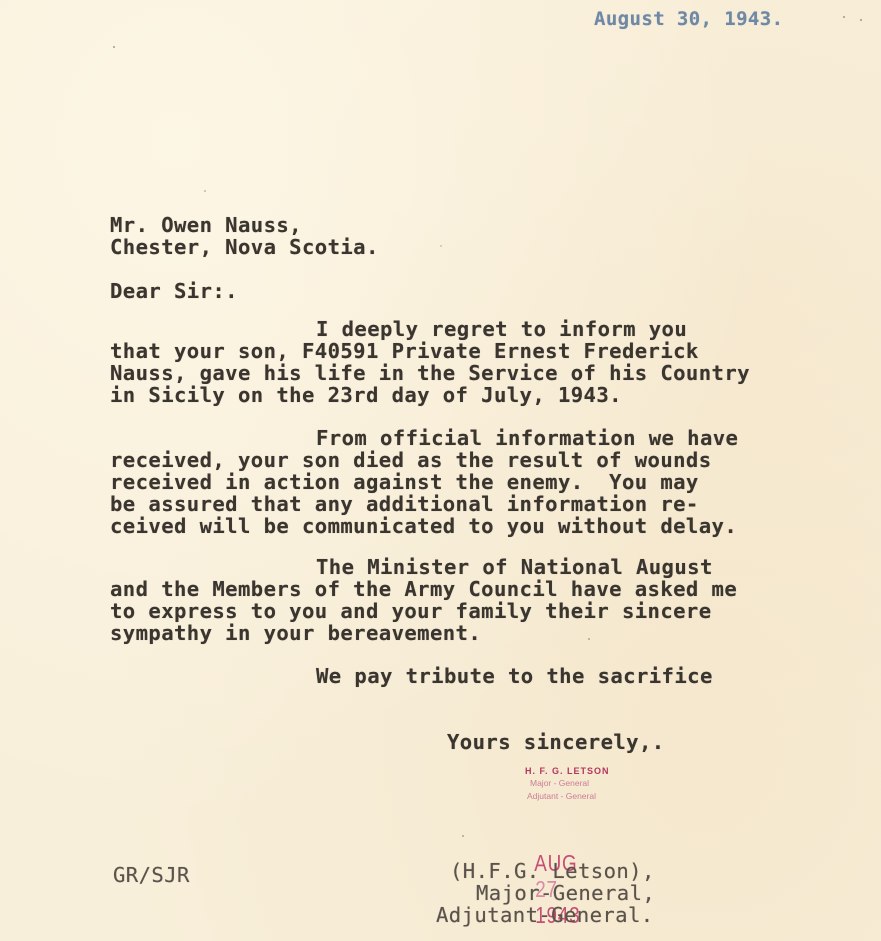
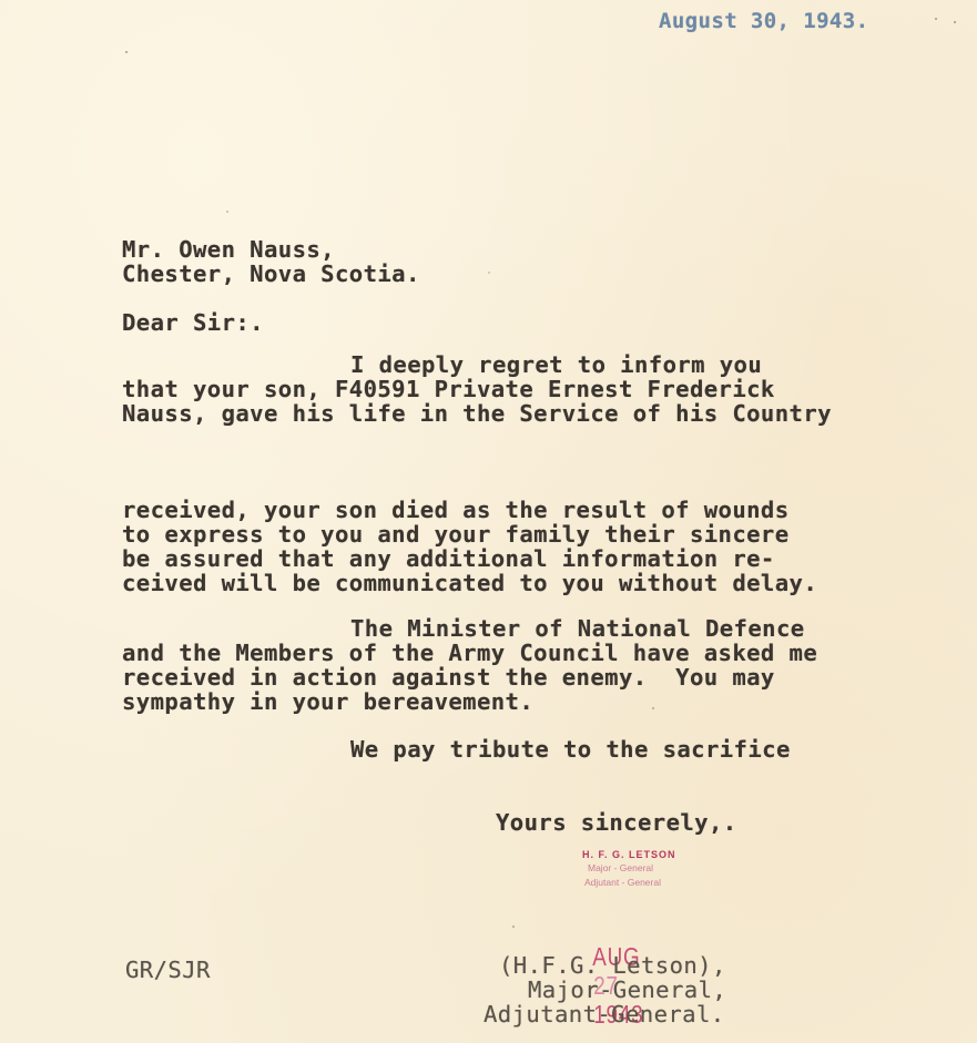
  August 30, 1943.
  Mr. Owen Nauss,
  Chester, Nova Scotia.
  Dear Sir:.
  I deeply regret to inform you
  that your son, F40591 Private Ernest Frederick
  Nauss, gave his life in the Service of his Country
- in Sicily on the 23rd day of July, 1943.
- From official information we have
  received, your son died as the result of wounds
- received in action against the enemy. You may
+ to express to you and your family their sincere
  be assured that any additional information re-
  ceived will be communicated to you without delay.
- The Minister of National August
+ The Minister of National Defence
  and the Members of the Army Council have asked me
- to express to you and your family their sincere
+ received in action against the enemy. You may
  sympathy in your bereavement.
  We pay tribute to the sacrifice
  Yours sincerely,.
  H. F. G. LETSON
  Major - General
  Adjutant - General
  AUG 27 1943
  GR/SJR
  (H.F.G. Letson),
  Major-General,
  Adjutant-General.
